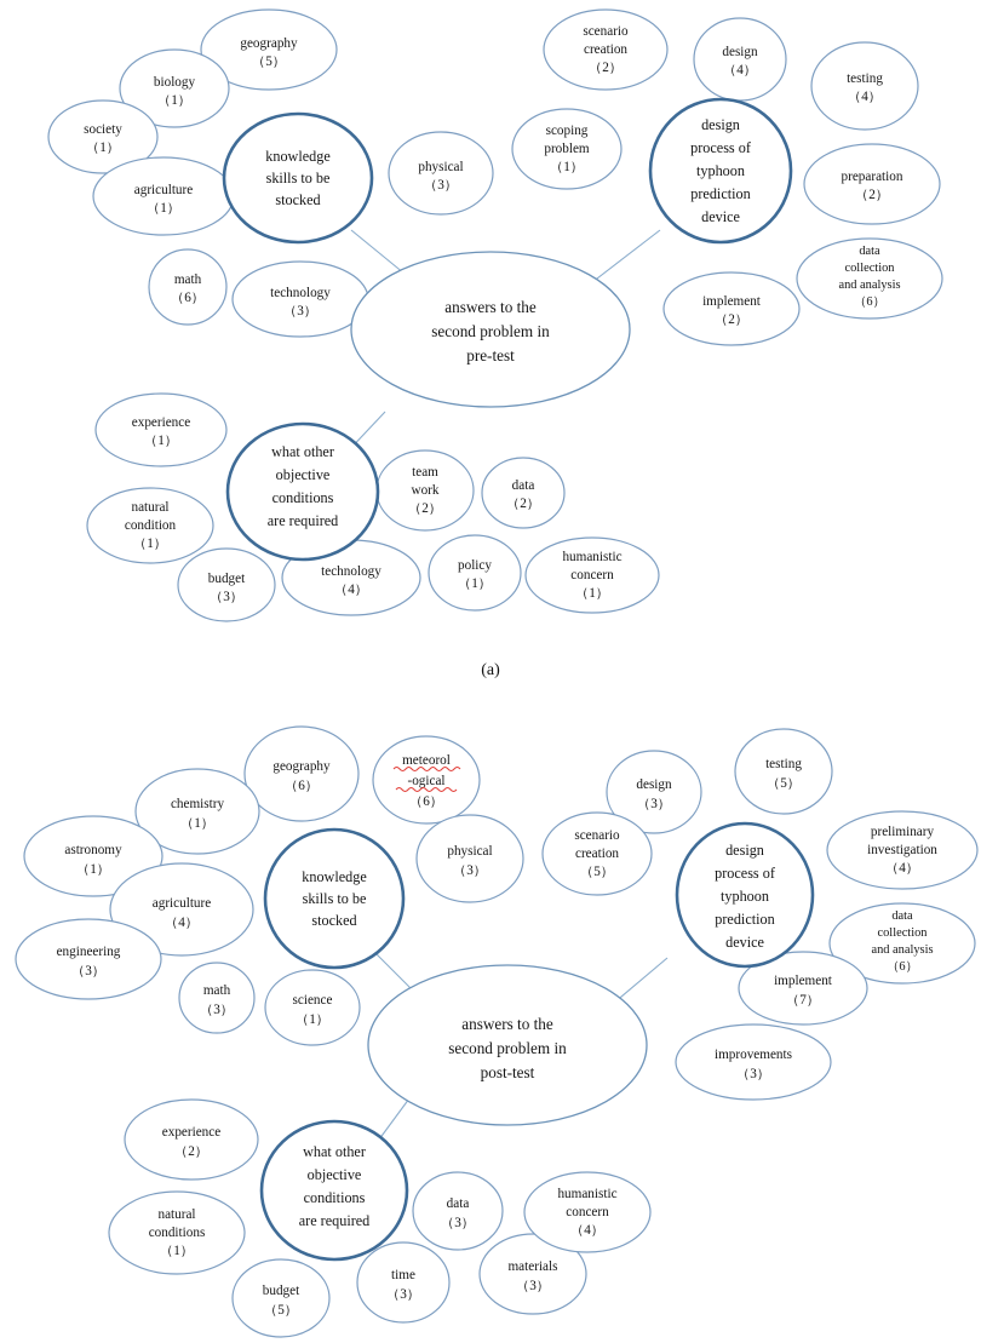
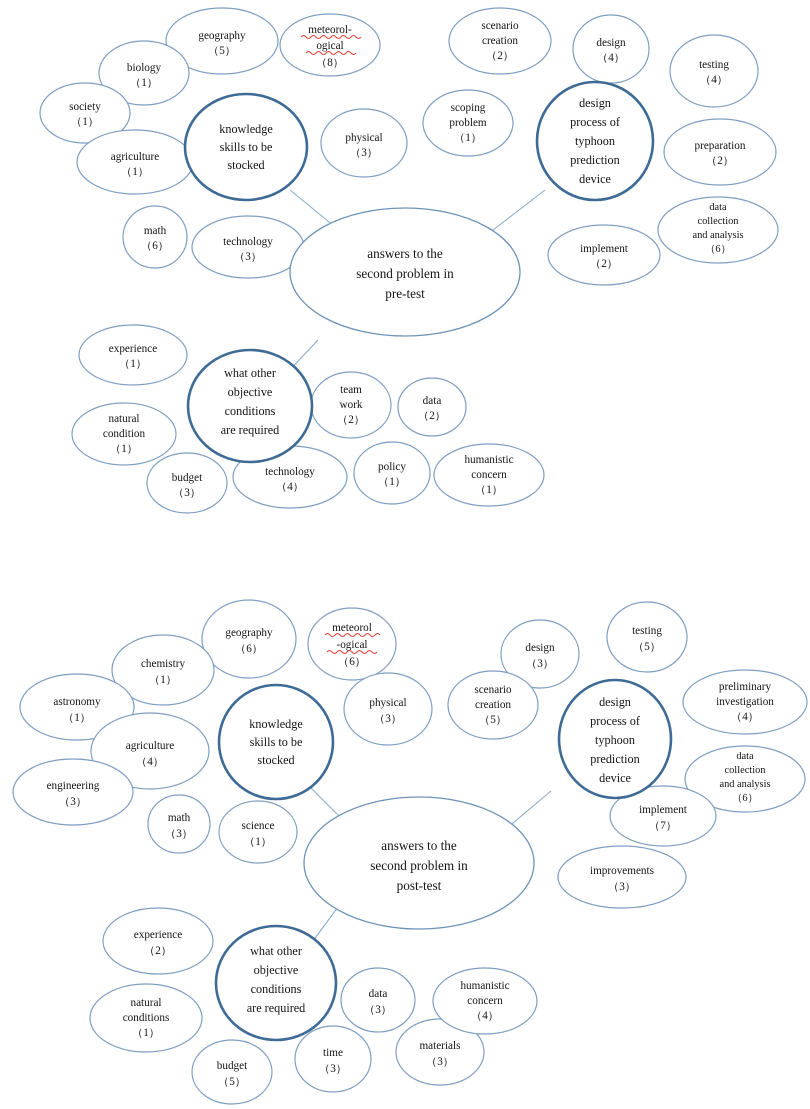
  geography
  （5）
+ meteorol-
+ ogical
+ （8）
  biology
  （1）
  society
  （1）
  agriculture
  （1）
  physical
  （3）
  math
  （6）
  technology
  （3）
  knowledge
  skills to be
  stocked
  scenario
  creation
  （2）
  design
  （4）
  testing
  （4）
  scoping
  problem
  （1）
  preparation
  （2）
  data
  collection
  and analysis
  （6）
  implement
  （2）
  design
  process of
  typhoon
  prediction
  device
  answers to the
  second problem in
  pre-test
  experience
  （1）
  natural
  condition
  （1）
  budget
  （3）
  technology
  （4）
  team
  work
  （2）
  data
  （2）
  policy
  （1）
  humanistic
  concern
  （1）
  what other
  objective
  conditions
  are required
- (a)
  geography
  （6）
  meteorol
  -ogical
  （6）
  chemistry
  （1）
  astronomy
  （1）
  agriculture
  （4）
  engineering
  （3）
  physical
  （3）
  math
  （3）
  science
  （1）
  knowledge
  skills to be
  stocked
  design
  （3）
  testing
  （5）
  scenario
  creation
  （5）
  preliminary
  investigation
  （4）
  data
  collection
  and analysis
  （6）
  implement
  （7）
  improvements
  （3）
  design
  process of
  typhoon
  prediction
  device
  answers to the
  second problem in
  post-test
  experience
  （2）
  natural
  conditions
  （1）
  budget
  （5）
  time
  （3）
  data
  （3）
  materials
  （3）
  humanistic
  concern
  （4）
  what other
  objective
  conditions
  are required
